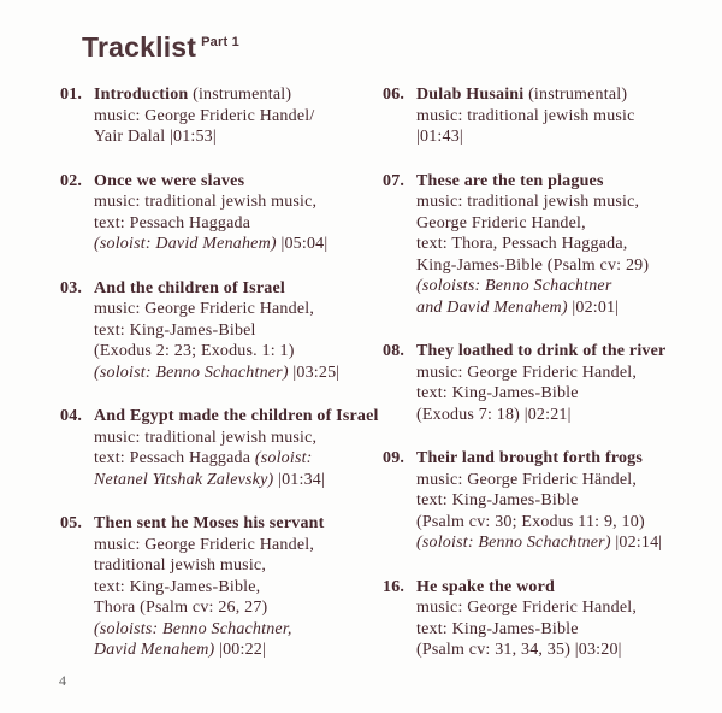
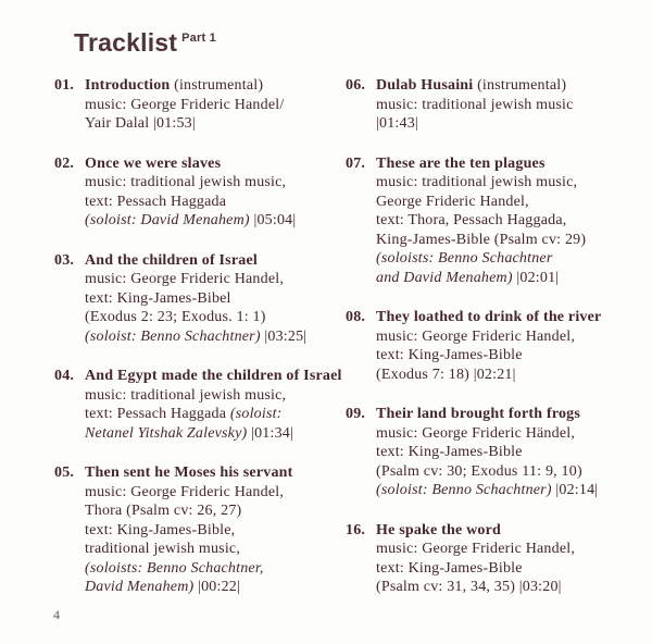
  Tracklist Part 1
  01.
  Introduction (instrumental)
  music: George Frideric Handel/
  Yair Dalal |01:53|
  02.
  Once we were slaves
  music: traditional jewish music,
  text: Pessach Haggada
  (soloist: David Menahem) |05:04|
  03.
  And the children of Israel
  music: George Frideric Handel,
  text: King-James-Bibel
  (Exodus 2: 23; Exodus. 1: 1)
  (soloist: Benno Schachtner) |03:25|
  04.
  And Egypt made the children of Israel
  music: traditional jewish music,
  text: Pessach Haggada (soloist:
  Netanel Yitshak Zalevsky) |01:34|
  05.
  Then sent he Moses his servant
  music: George Frideric Handel,
- traditional jewish music,
+ Thora (Psalm cv: 26, 27)
  text: King-James-Bible,
- Thora (Psalm cv: 26, 27)
+ traditional jewish music,
  (soloists: Benno Schachtner,
  David Menahem) |00:22|
  06.
  Dulab Husaini (instrumental)
  music: traditional jewish music
  |01:43|
  07.
  These are the ten plagues
  music: traditional jewish music,
  George Frideric Handel,
  text: Thora, Pessach Haggada,
  King-James-Bible (Psalm cv: 29)
  (soloists: Benno Schachtner
  and David Menahem) |02:01|
  08.
  They loathed to drink of the river
  music: George Frideric Handel,
  text: King-James-Bible
  (Exodus 7: 18) |02:21|
  09.
  Their land brought forth frogs
  music: George Frideric Händel,
  text: King-James-Bible
  (Psalm cv: 30; Exodus 11: 9, 10)
  (soloist: Benno Schachtner) |02:14|
  16.
  He spake the word
  music: George Frideric Handel,
  text: King-James-Bible
  (Psalm cv: 31, 34, 35) |03:20|
  4
